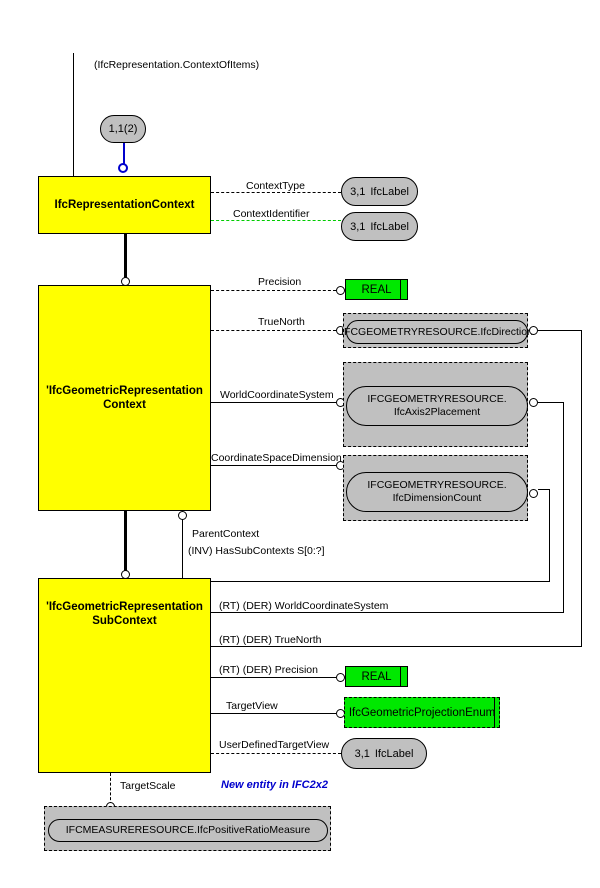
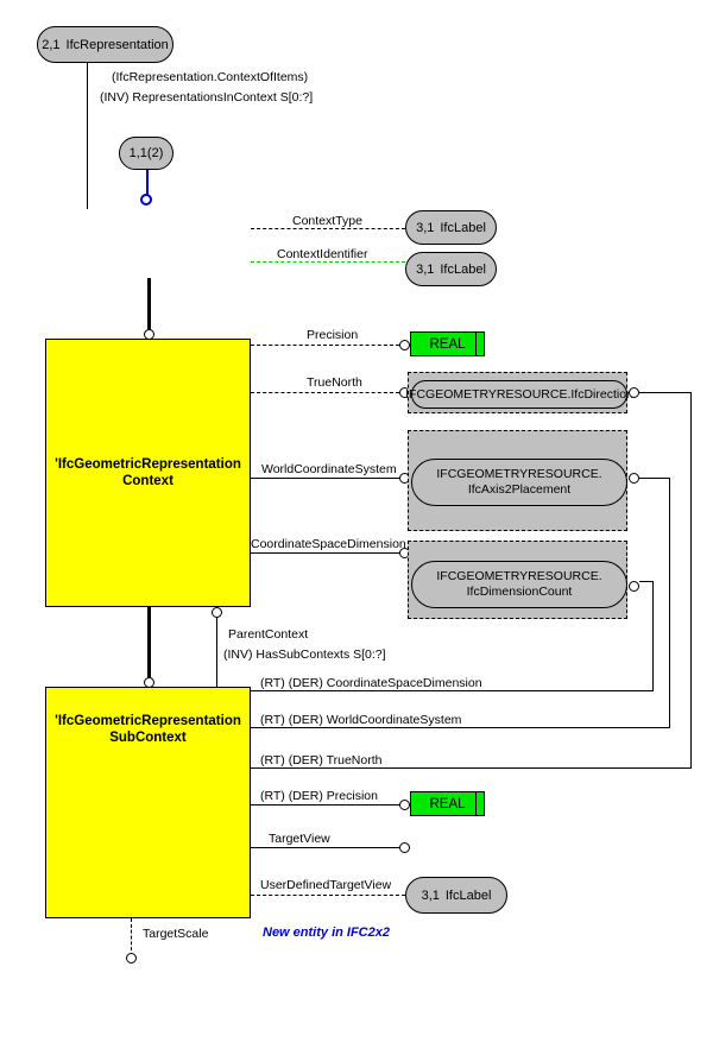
+ 2,1
+ IfcRepresentation
  (IfcRepresentation.ContextOfItems)
+ (INV) RepresentationsInContext S[0:?]
  1,1(2)
- IfcRepresentationContext
  ContextType
  3,1
  IfcLabel
  ContextIdentifier
  3,1
  IfcLabel
  'IfcGeometricRepresentation
  Context
  Precision
  REAL
  TrueNorth
  IFCGEOMETRYRESOURCE.IfcDirectio
  WorldCoordinateSystem
  IFCGEOMETRYRESOURCE.
  IfcAxis2Placement
  CoordinateSpaceDimension
  IFCGEOMETRYRESOURCE.
  IfcDimensionCount
  ParentContext
  (INV) HasSubContexts S[0:?]
  'IfcGeometricRepresentation
  SubContext
+ (RT) (DER) CoordinateSpaceDimension
  (RT) (DER) WorldCoordinateSystem
  (RT) (DER) TrueNorth
  (RT) (DER) Precision
  REAL
  TargetView
- IfcGeometricProjectionEnum
  UserDefinedTargetView
  3,1
  IfcLabel
  TargetScale
  New entity in IFC2x2
- IFCMEASURERESOURCE.IfcPositiveRatioMeasure
